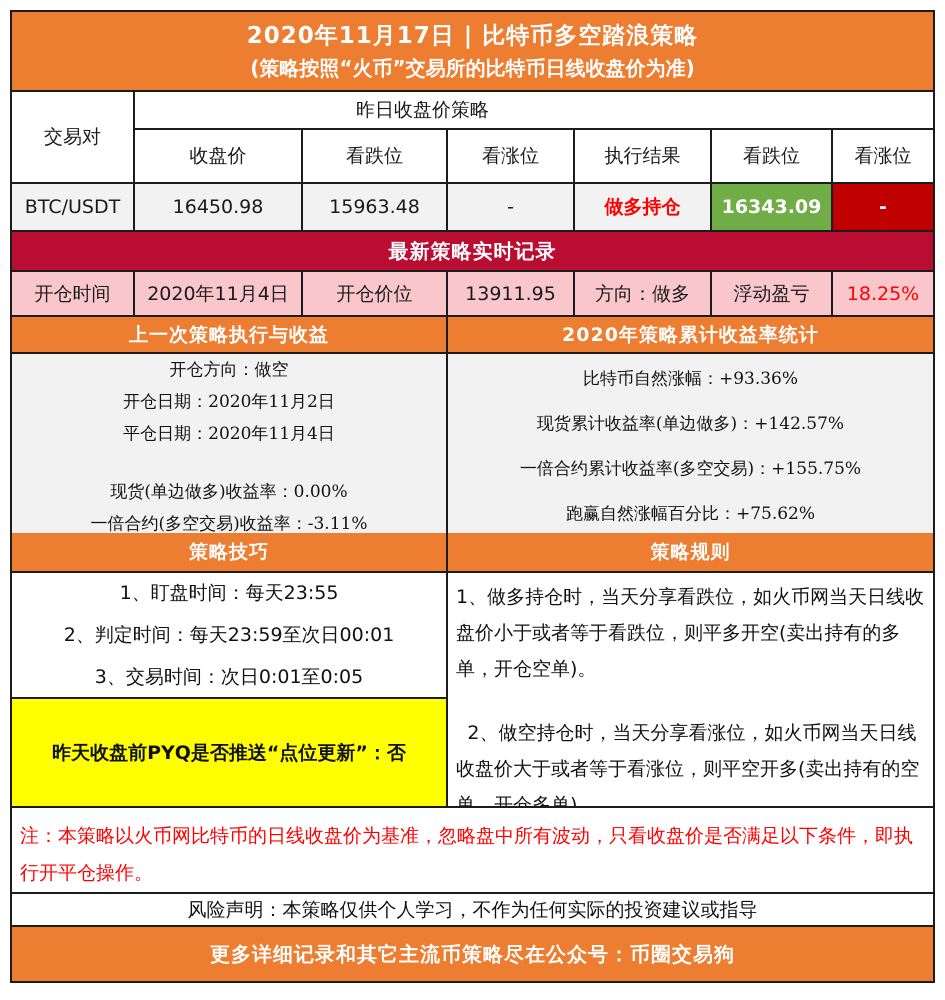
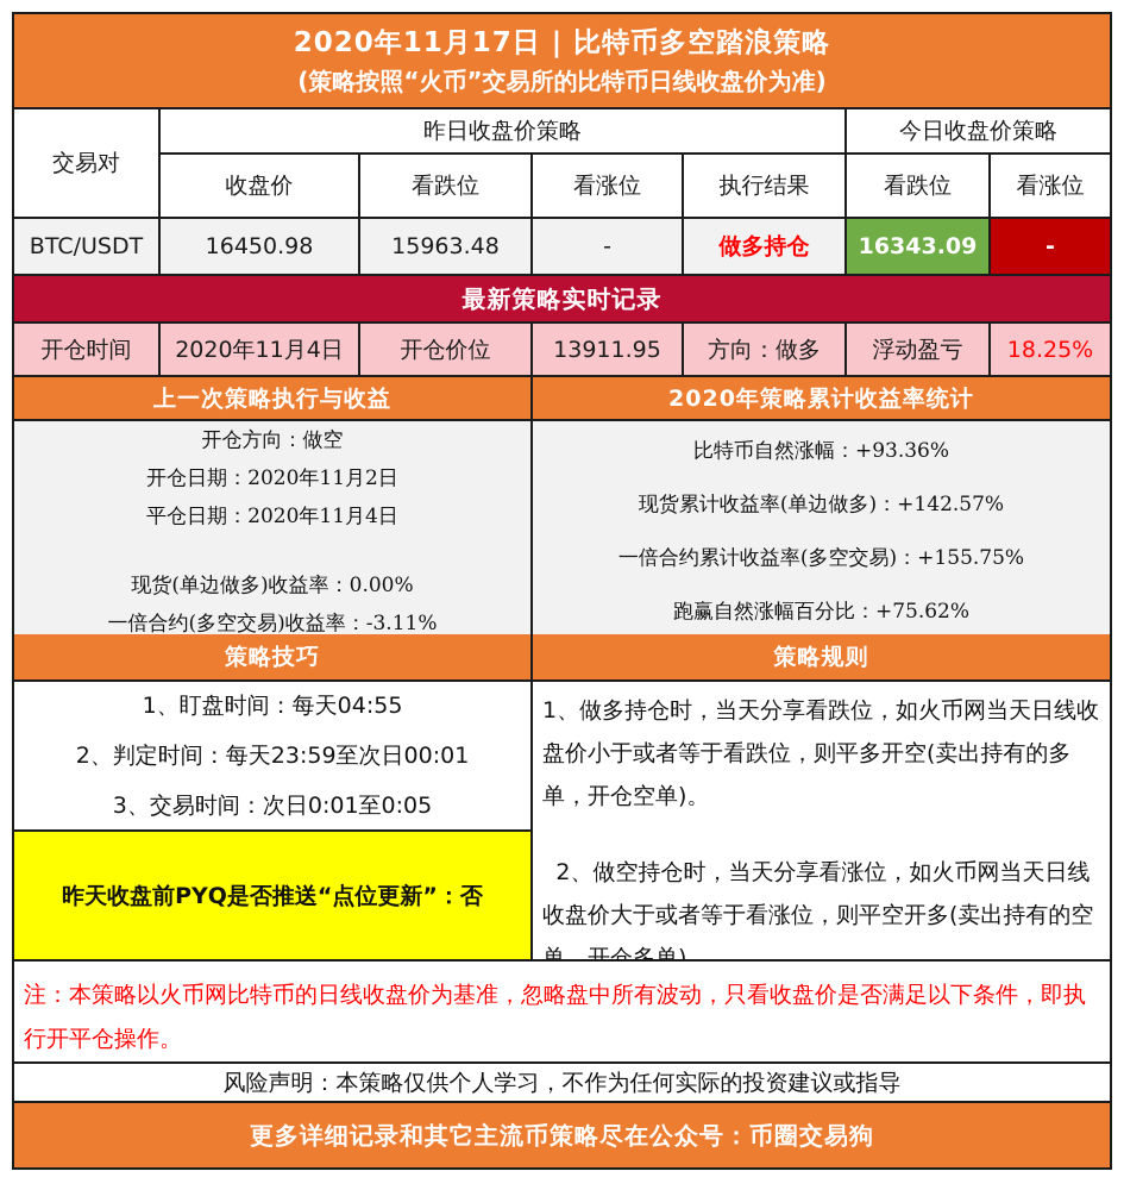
  2020年11月17日 | 比特币多空踏浪策略
  (策略按照“火币”交易所的比特币日线收盘价为准)
  交易对
  昨日收盘价策略
+ 今日收盘价策略
  收盘价
  看跌位
  看涨位
  执行结果
  看跌位
  看涨位
  BTC/USDT
  16450.98
  15963.48
  -
  做多持仓
  16343.09
  -
  最新策略实时记录
  开仓时间
  2020年11月4日
  开仓价位
  13911.95
  方向：做多
  浮动盈亏
  18.25%
  上一次策略执行与收益
  2020年策略累计收益率统计
  开仓方向：做空
  开仓日期：2020年11月2日
  平仓日期：2020年11月4日
  现货(单边做多)收益率：0.00%
  一倍合约(多空交易)收益率：-3.11%
  比特币自然涨幅：+93.36%
  现货累计收益率(单边做多)：+142.57%
  一倍合约累计收益率(多空交易)：+155.75%
  跑赢自然涨幅百分比：+75.62%
  策略技巧
  策略规则
- 1、盯盘时间：每天23:55
+ 1、盯盘时间：每天04:55
  2、判定时间：每天23:59至次日00:01
  3、交易时间：次日0:01至0:05
  昨天收盘前PYQ是否推送“点位更新”：否
  1、做多持仓时，当天分享看跌位，如火币网当天日线收盘价小于或者等于看跌位，则平多开空(卖出持有的多单，开仓空单)。
  2、做空持仓时，当天分享看涨位，如火币网当天日线收盘价大于或者等于看涨位，则平空开多(卖出持有的空单，开仓多单)。
  注：本策略以火币网比特币的日线收盘价为基准，忽略盘中所有波动，只看收盘价是否满足以下条件，即执行开平仓操作。
  风险声明：本策略仅供个人学习，不作为任何实际的投资建议或指导
  更多详细记录和其它主流币策略尽在公众号：币圈交易狗
